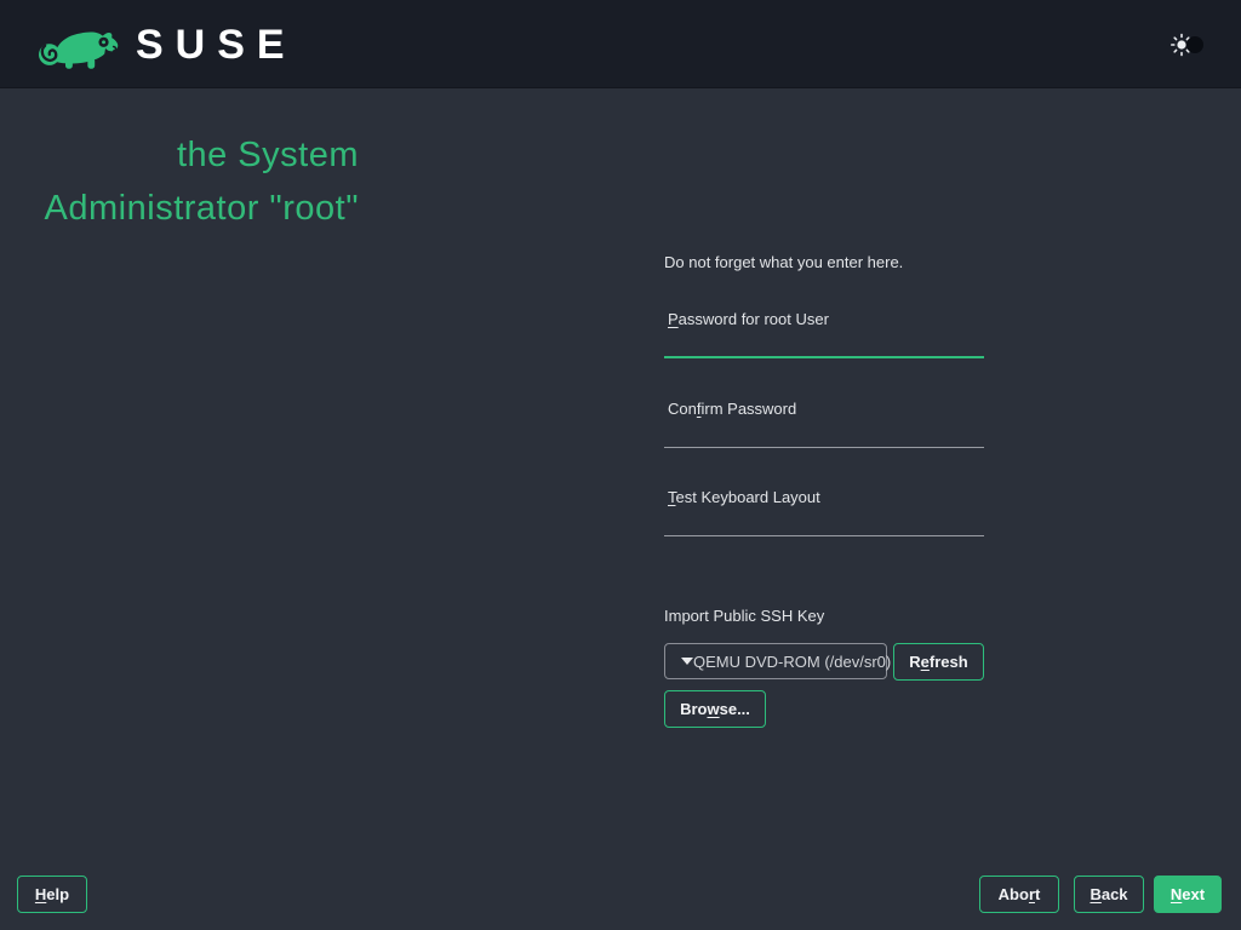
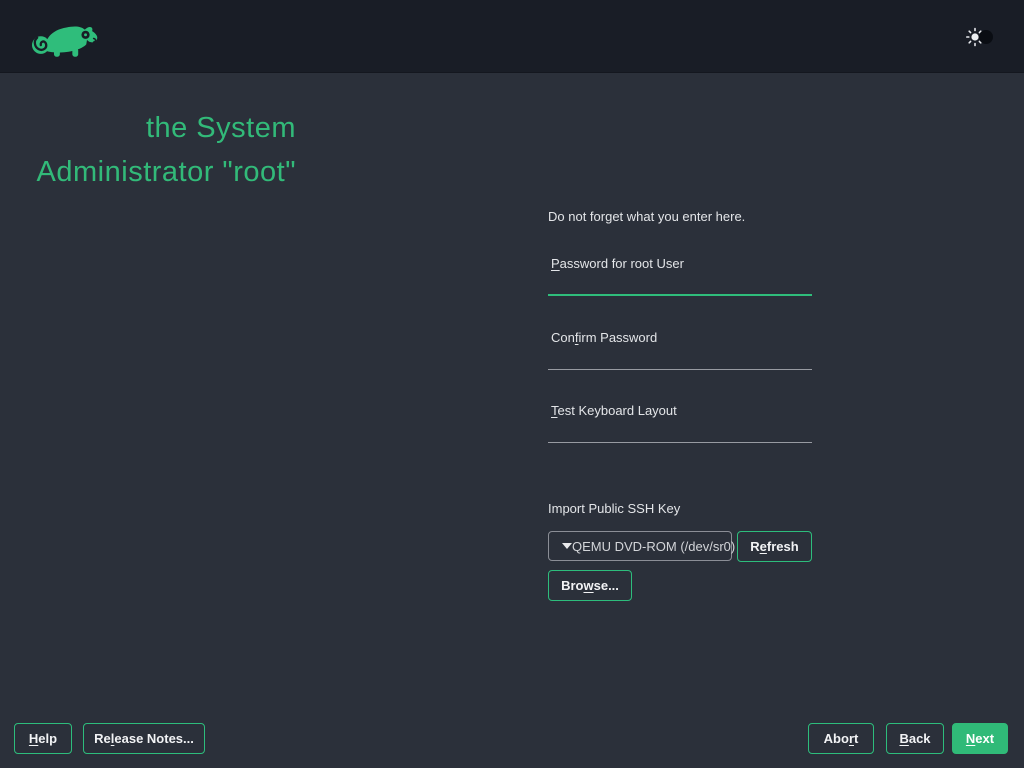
- SUSE
  the System
  Administrator "root"
  Do not forget what you enter here.
  Password for root User
  Confirm Password
  Test Keyboard Layout
  Import Public SSH Key
  QEMU DVD-ROM (/dev/sr0)
  Refresh
  Browse...
  Help
+ Release Notes...
  Abort
  Back
  Next
